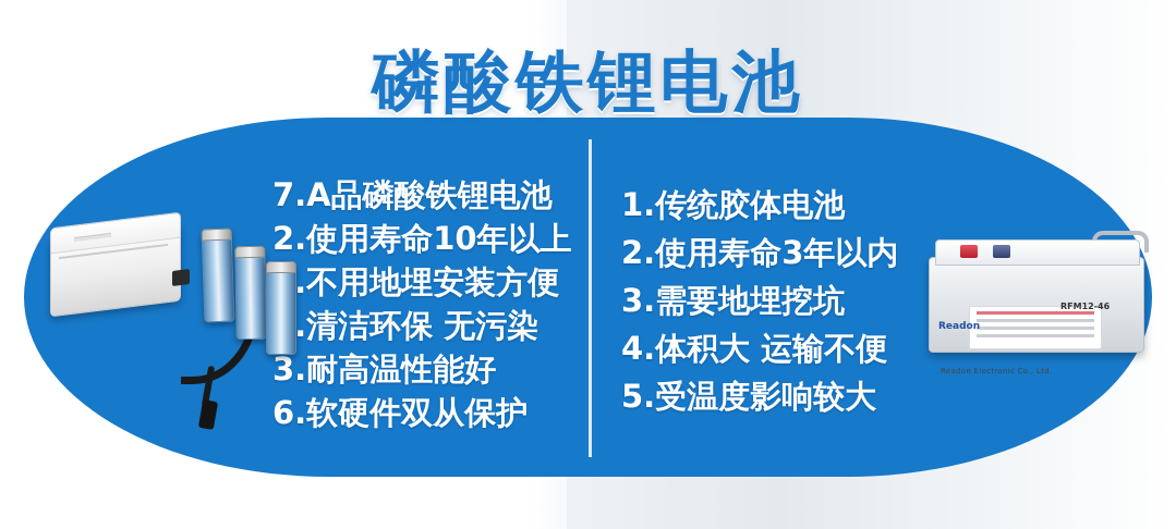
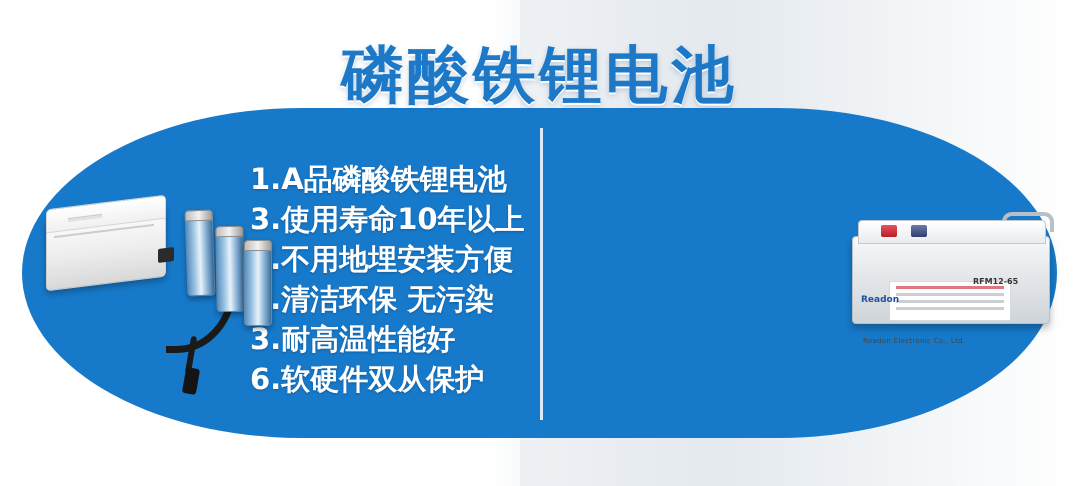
  磷酸铁锂电池
- 7.A品磷酸铁锂电池
+ 1.A品磷酸铁锂电池
- 2.使用寿命10年以上
+ 3.使用寿命10年以上
  .不用地埋安装方便
  .清洁环保 无污染
  3.耐高温性能好
  6.软硬件双从保护
- 1.传统胶体电池
- 2.使用寿命3年以内
- 3.需要地埋挖坑
- 4.体积大 运输不便
- 5.受温度影响较大
  Readon
- RFM12-46
+ RFM12-65
  Readon Electronic Co., Ltd.
